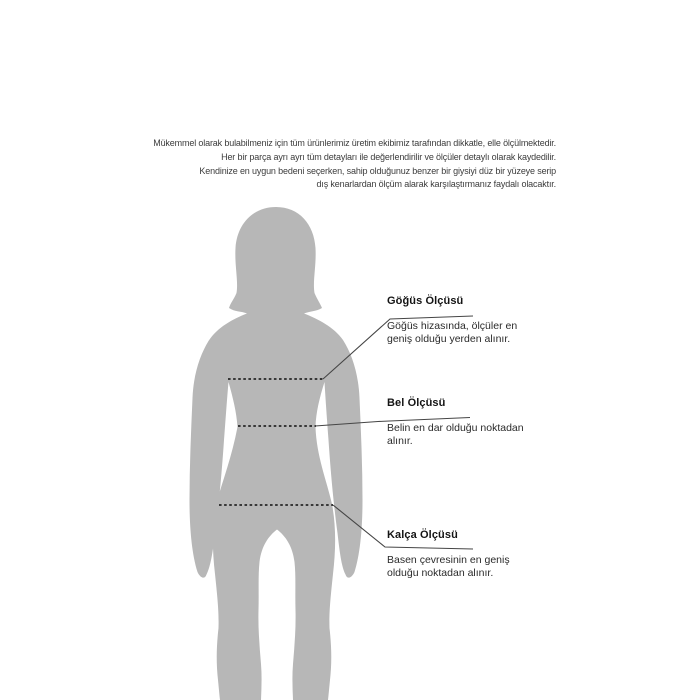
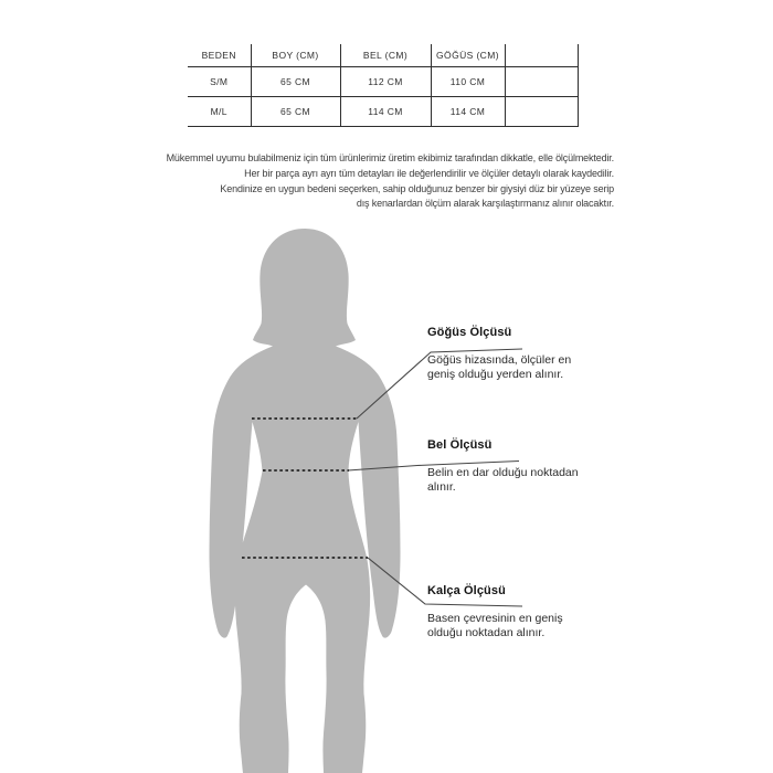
+ BEDEN	BOY (CM)	BEL (CM)	GÖĞÜS (CM)
+ S/M	65 CM	112 CM	110 CM
+ M/L	65 CM	114 CM	114 CM
- Mükemmel olarak bulabilmeniz için tüm ürünlerimiz üretim ekibimiz tarafından dikkatle, elle ölçülmektedir.
+ Mükemmel uyumu bulabilmeniz için tüm ürünlerimiz üretim ekibimiz tarafından dikkatle, elle ölçülmektedir.
  Her bir parça ayrı ayrı tüm detayları ile değerlendirilir ve ölçüler detaylı olarak kaydedilir.
  Kendinize en uygun bedeni seçerken, sahip olduğunuz benzer bir giysiyi düz bir yüzeye serip
- dış kenarlardan ölçüm alarak karşılaştırmanız faydalı olacaktır.
+ dış kenarlardan ölçüm alarak karşılaştırmanız alınır olacaktır.
  Göğüs Ölçüsü
  Göğüs hizasında, ölçüler en geniş olduğu yerden alınır.
  Bel Ölçüsü
  Belin en dar olduğu noktadan alınır.
  Kalça Ölçüsü
  Basen çevresinin en geniş olduğu noktadan alınır.
